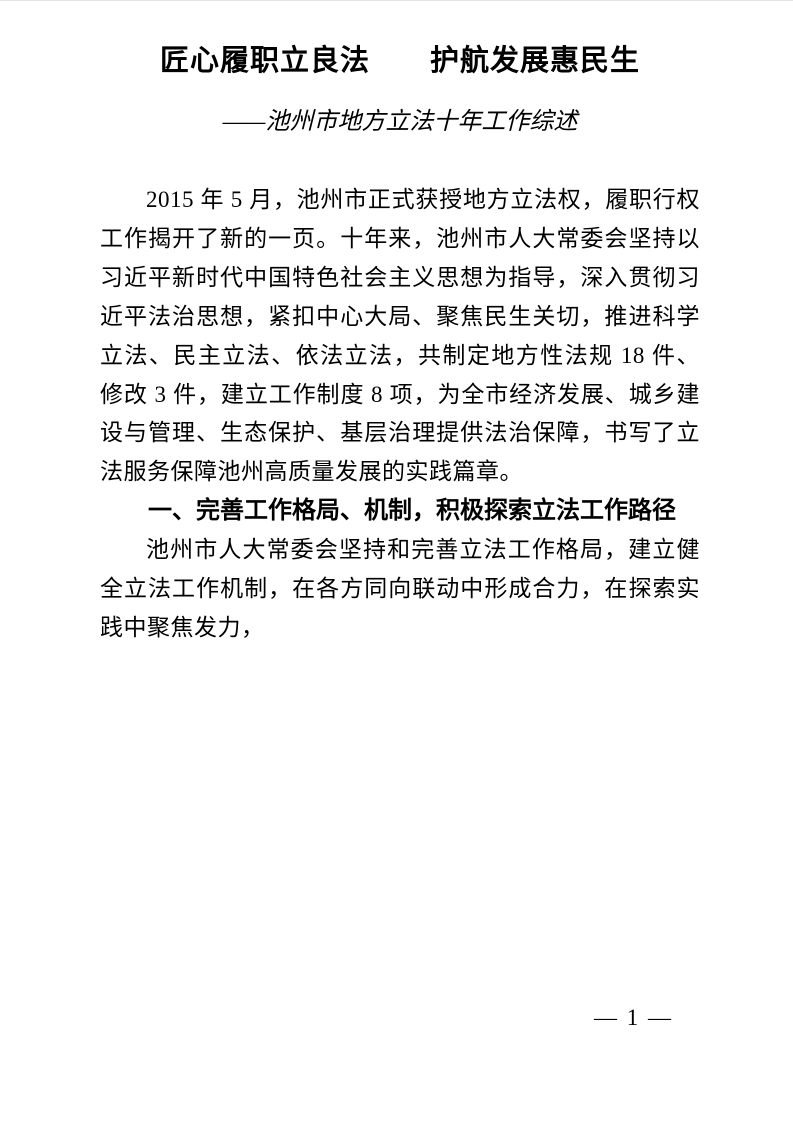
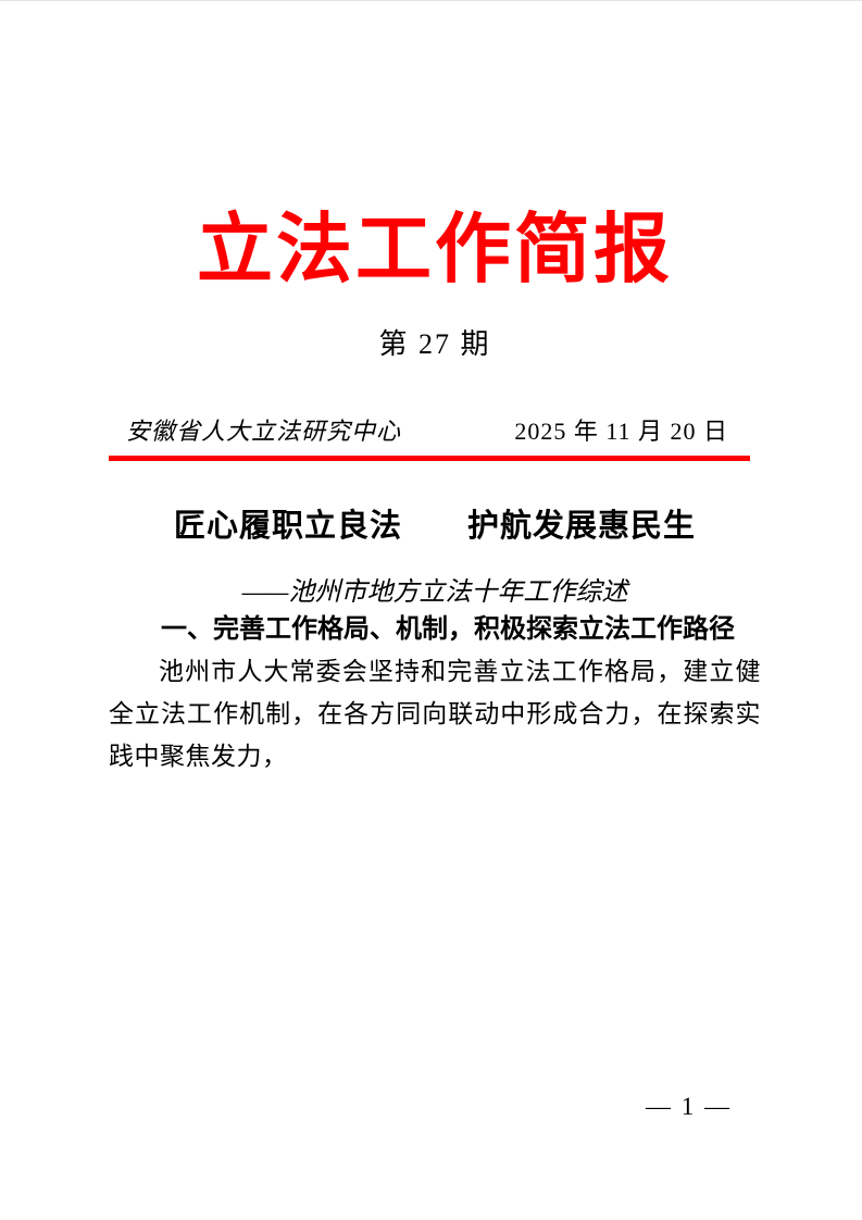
+ 立法工作简报
+ 第 27 期
+ 安徽省人大立法研究中心
+ 2025 年 11 月 20 日
  匠心履职立良法 护航发展惠民生
  ——池州市地方立法十年工作综述
- 2015 年 5 月，池州市正式获授地方立法权，履职行权工作揭开了新的一页。十年来，池州市人大常委会坚持以习近平新时代中国特色社会主义思想为指导，深入贯彻习近平法治思想，紧扣中心大局、聚焦民生关切，推进科学立法、民主立法、依法立法，共制定地方性法规 18 件、修改 3 件，建立工作制度 8 项，为全市经济发展、城乡建设与管理、生态保护、基层治理提供法治保障，书写了立法服务保障池州高质量发展的实践篇章。
  一、完善工作格局、机制，积极探索立法工作路径
  池州市人大常委会坚持和完善立法工作格局，建立健全立法工作机制，在各方同向联动中形成合力，在探索实践中聚焦发力，
  — 1 —
